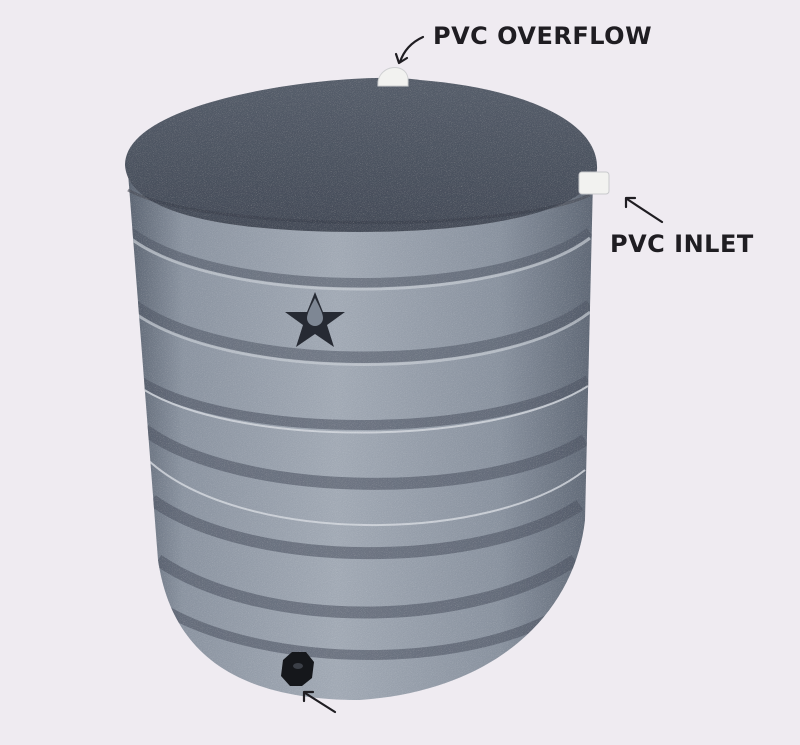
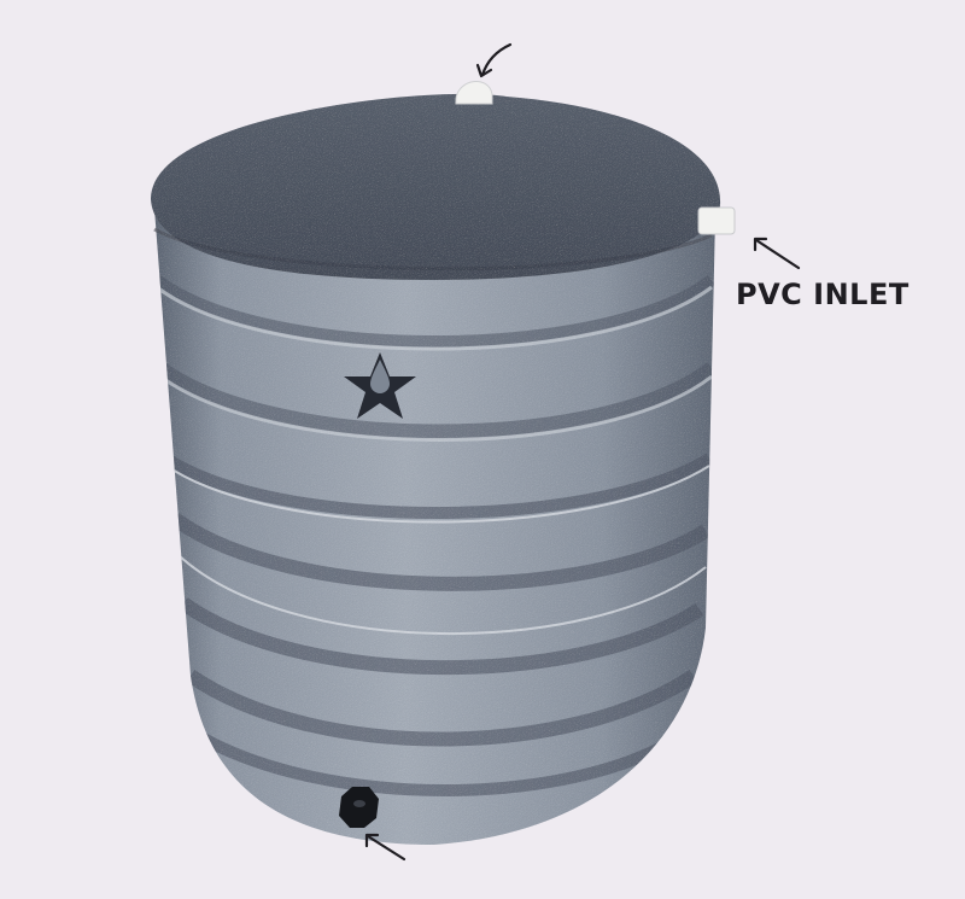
- PVC OVERFLOW
  PVC INLET
